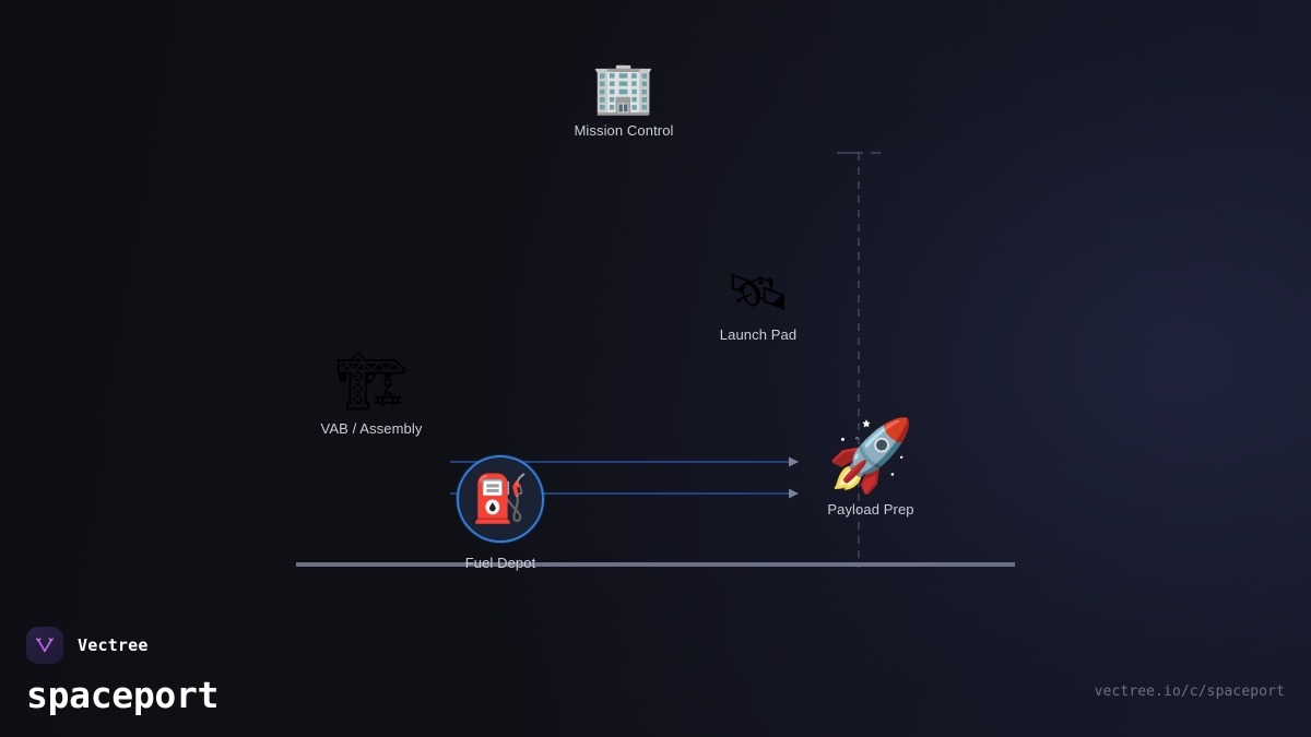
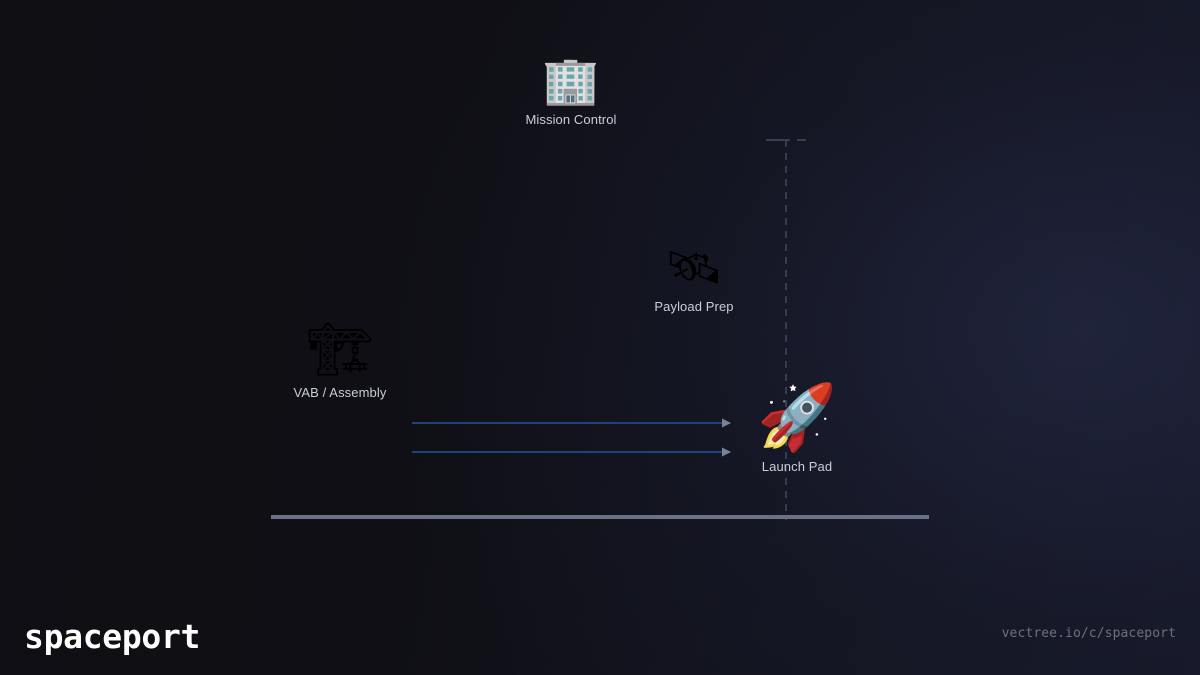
  🏢
  Mission Control
  🛰
- Launch Pad
+ Payload Prep
  VAB / Assembly
- ⛽
- Fuel Depot
  🚀
- Payload Prep
+ Launch Pad
- Vectree
  spaceport
  vectree.io/c/spaceport
